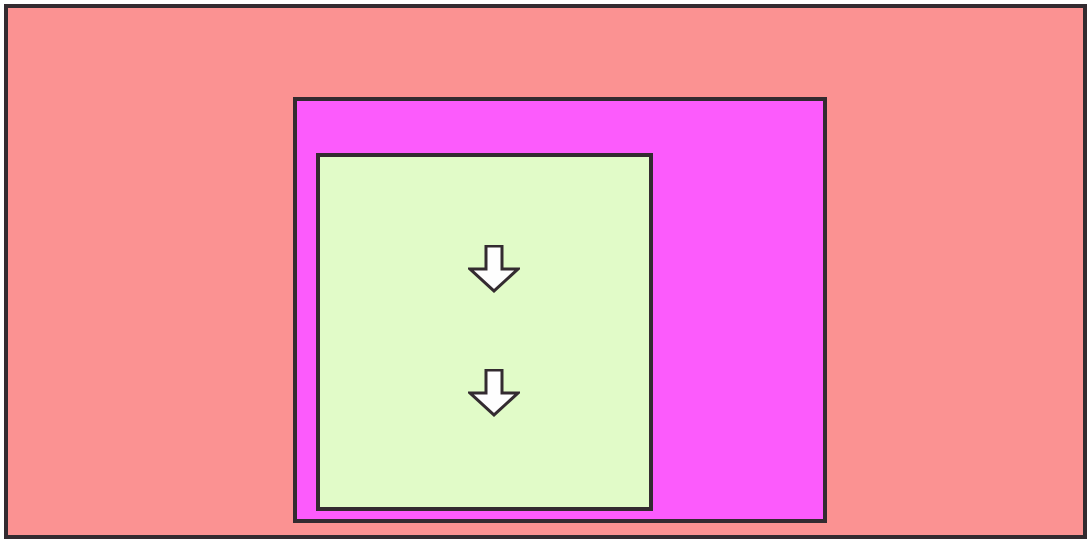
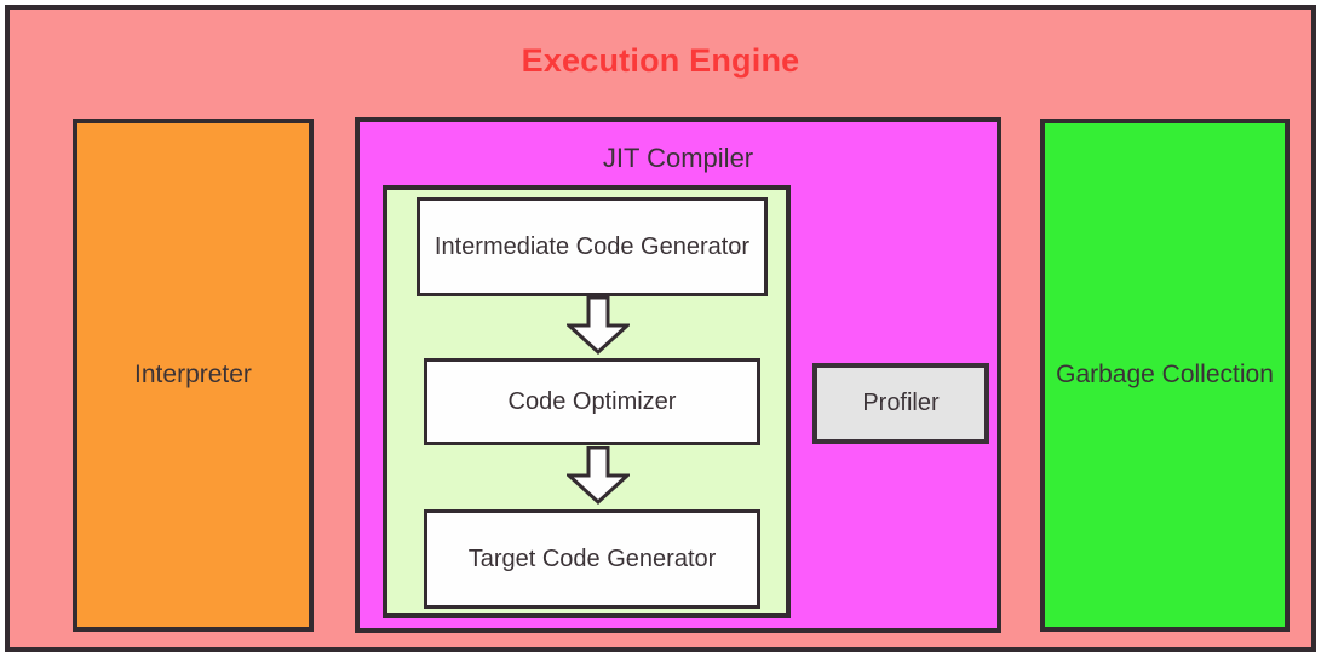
+ Execution Engine
+ Interpreter
+ JIT Compiler
+ Intermediate Code Generator
+ Code Optimizer
+ Target Code Generator
+ Profiler
+ Garbage Collection
